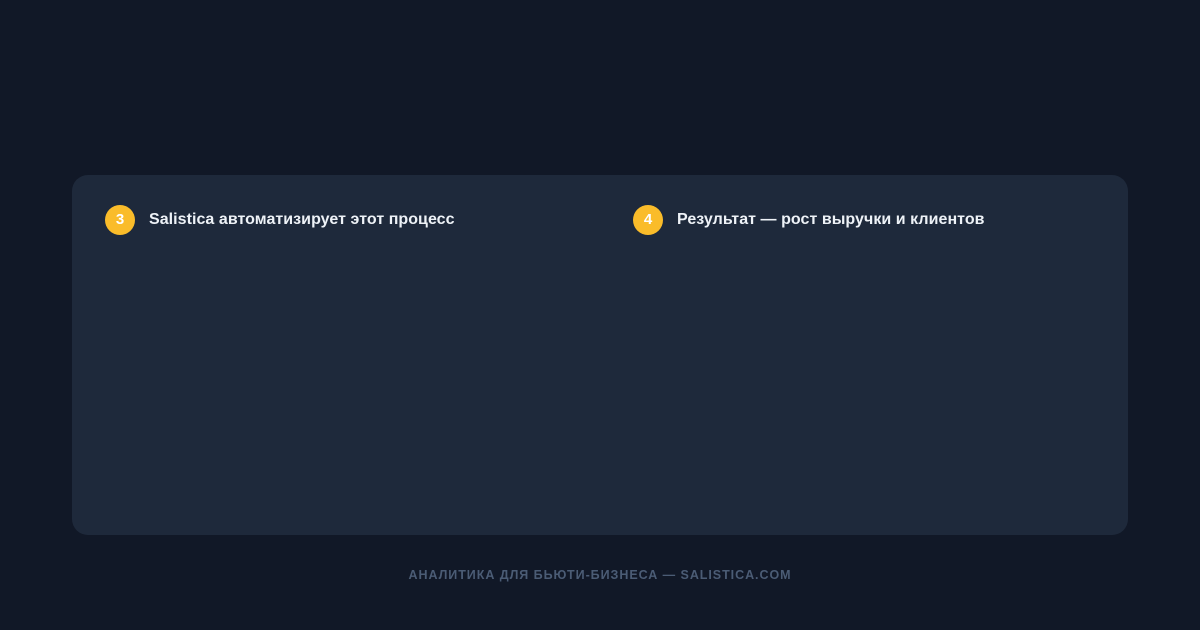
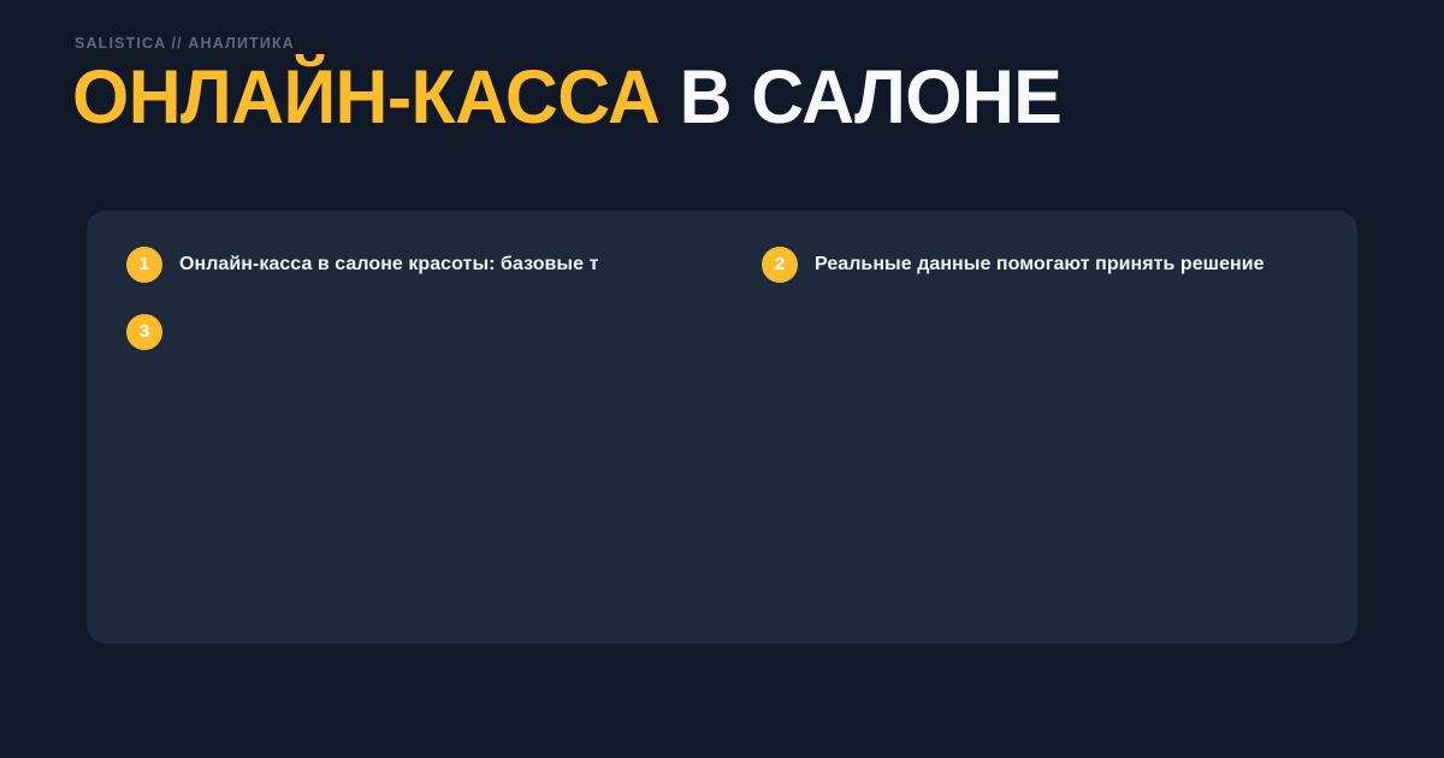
+ SALISTICA // АНАЛИТИКА
+ ОНЛАЙН-КАССА В САЛОНЕ
+ 1
+ Онлайн-касса в салоне красоты: базовые т
+ 2
+ Реальные данные помогают принять решение
  3
- Salistica автоматизирует этот процесс
- 4
- Результат — рост выручки и клиентов
- АНАЛИТИКА ДЛЯ БЬЮТИ-БИЗНЕСА — SALISTICA.COM
